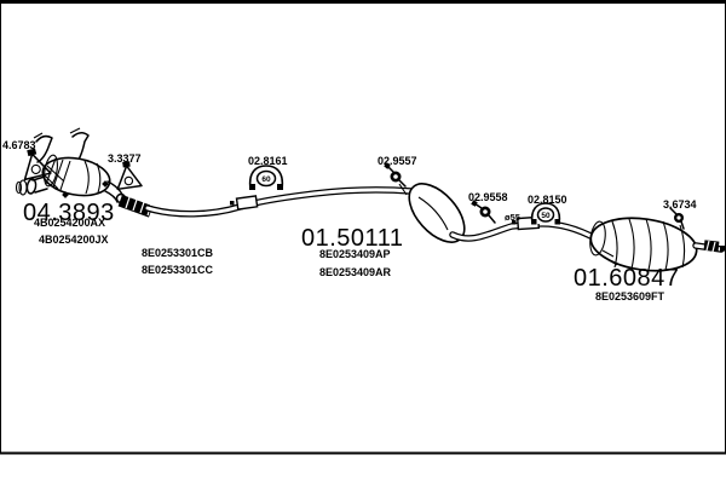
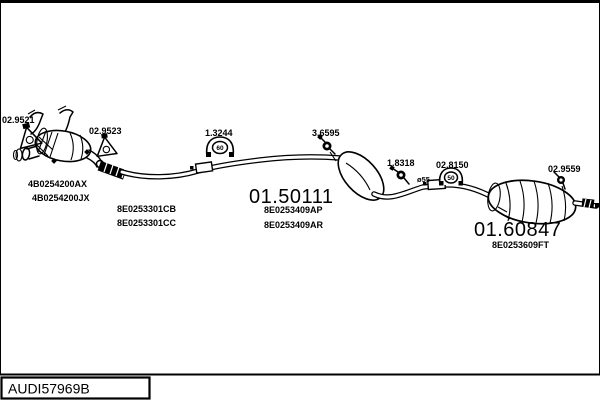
- 4.6783
+ 02.9521
- 3.3377
+ 02.9523
- 02.8161
+ 1.3244
- 02.9557
+ 3.6595
- 02.9558
+ 1.8318
  02.8150
- 3.6734
+ 02.9559
  ø55
- 04.3893
  4B0254200AX
  4B0254200JX
  8E0253301CB
  8E0253301CC
  01.50111
  8E0253409AP
  8E0253409AR
  01.60847
  8E0253609FT
+ AUDI57969B
